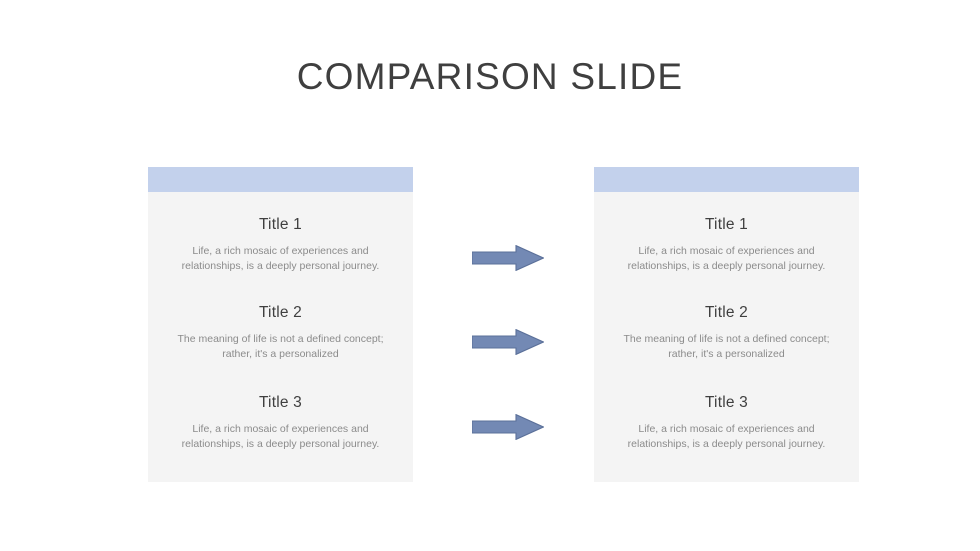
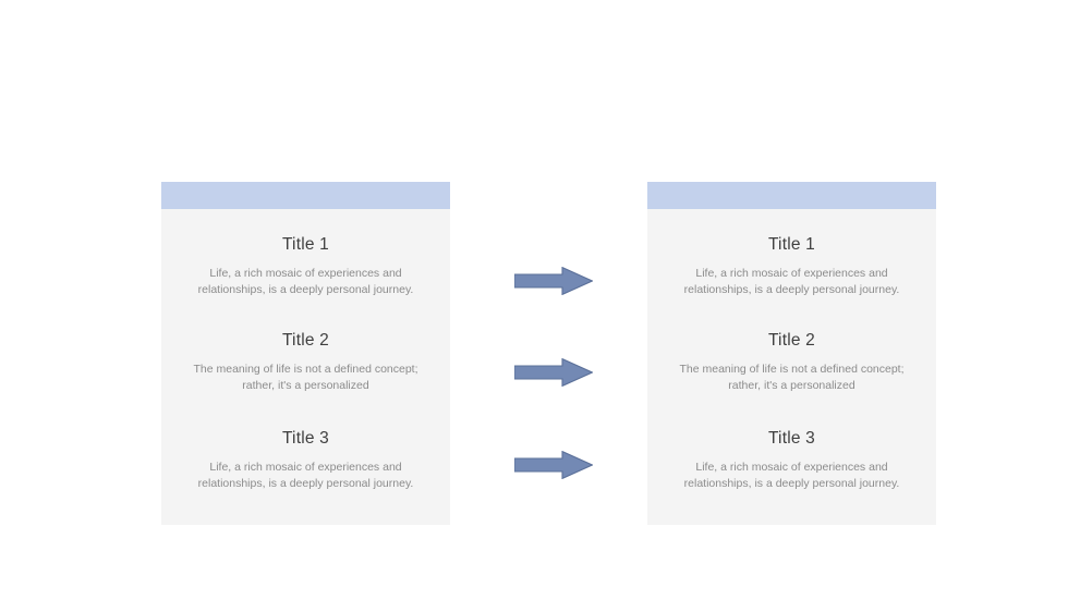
- COMPARISON SLIDE
  Title 1
  Life, a rich mosaic of experiences and relationships, is a deeply personal journey.
  Title 2
  The meaning of life is not a defined concept; rather, it's a personalized
  Title 3
  Life, a rich mosaic of experiences and relationships, is a deeply personal journey.
  Title 1
  Life, a rich mosaic of experiences and relationships, is a deeply personal journey.
  Title 2
  The meaning of life is not a defined concept; rather, it's a personalized
  Title 3
  Life, a rich mosaic of experiences and relationships, is a deeply personal journey.
